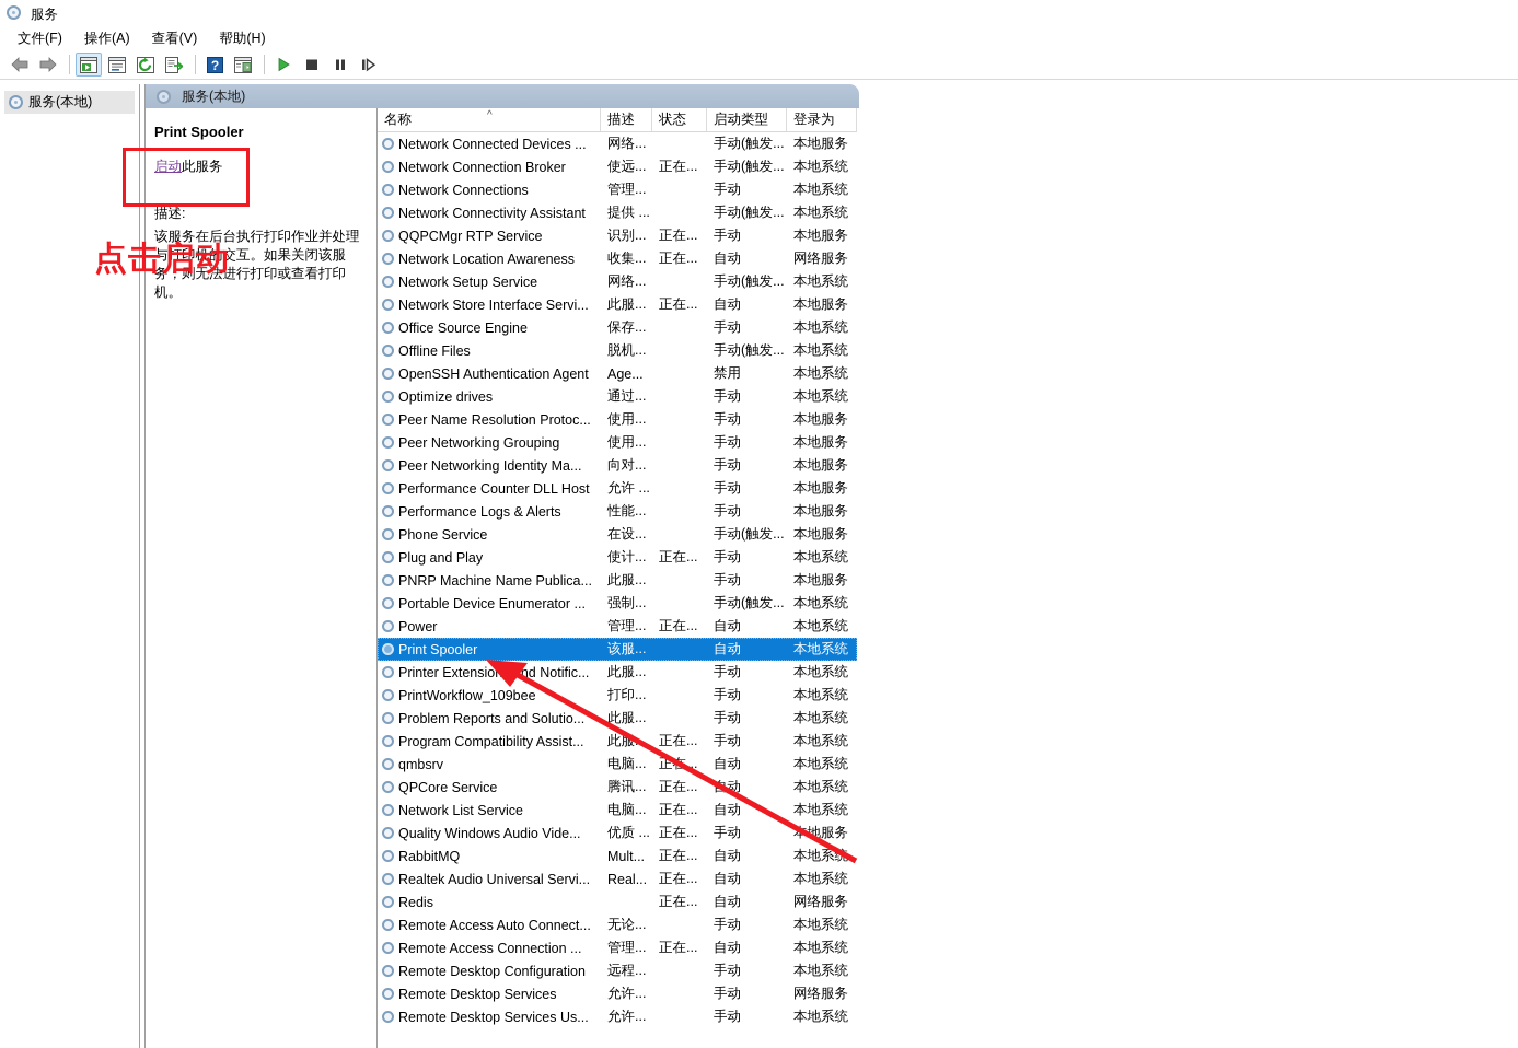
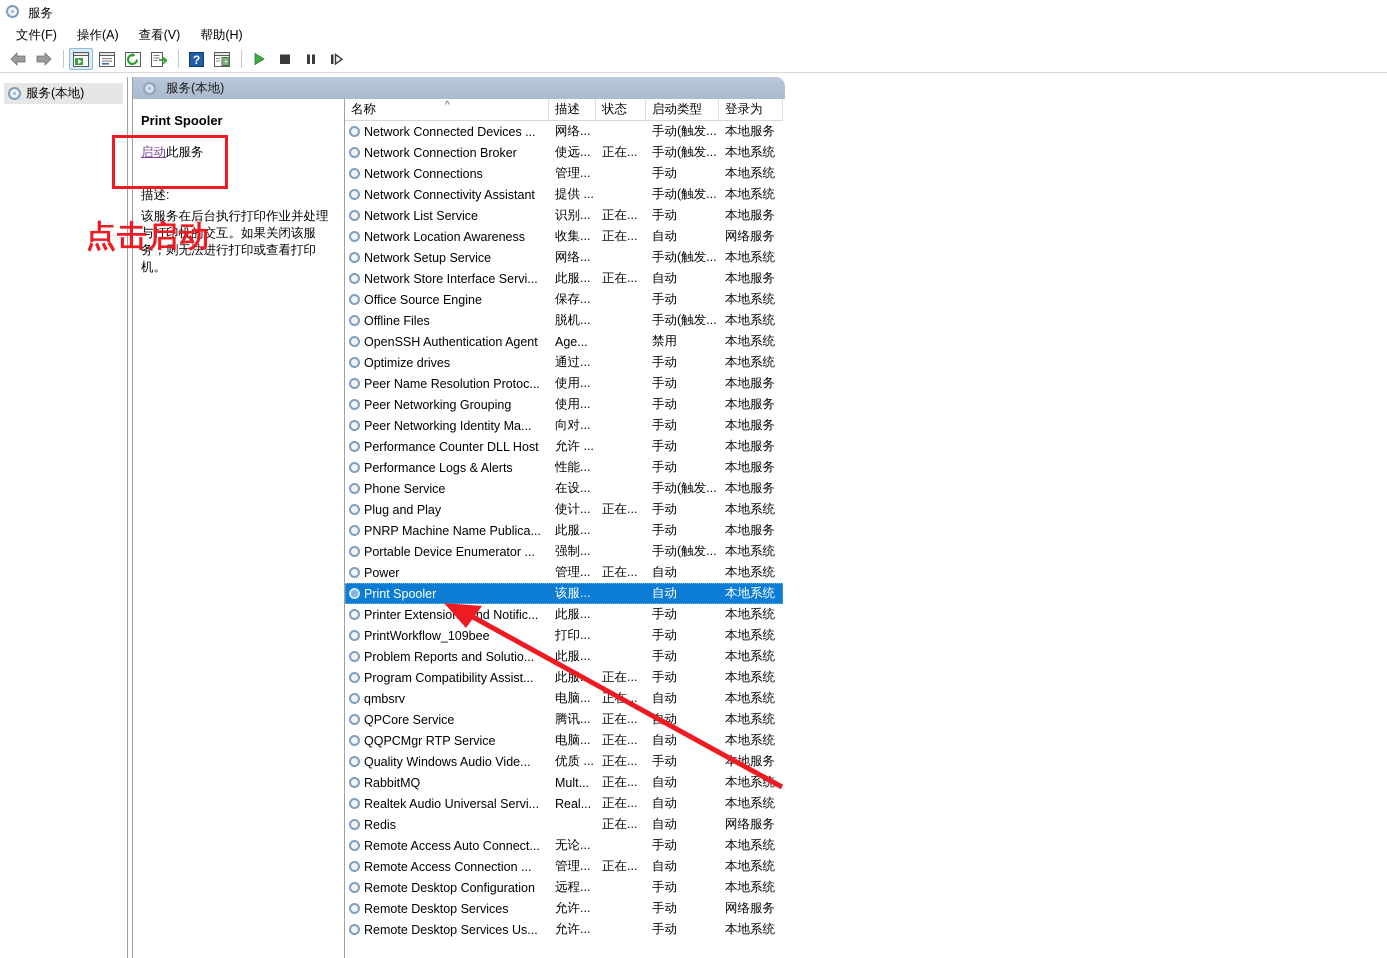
  服务
  文件(F)
  操作(A)
  查看(V)
  帮助(H)
  ?
  服务(本地)
  服务(本地)
  Print Spooler
  启动此服务
  描述:
  该服务在后台执行打印作业并处理与打印机的交互。如果关闭该服务，则无法进行打印或查看打印机。
  名称
  ^
  描述
  状态
  启动类型
  登录为
  Network Connected Devices ...
  网络...
  手动(触发...
  本地服务
  Network Connection Broker
  使远...
  正在...
  手动(触发...
  本地系统
  Network Connections
  管理...
  手动
  本地系统
  Network Connectivity Assistant
  提供 ...
  手动(触发...
  本地系统
- QQPCMgr RTP Service
+ Network List Service
  识别...
  正在...
  手动
  本地服务
  Network Location Awareness
  收集...
  正在...
  自动
  网络服务
  Network Setup Service
  网络...
  手动(触发...
  本地系统
  Network Store Interface Servi...
  此服...
  正在...
  自动
  本地服务
  Office Source Engine
  保存...
  手动
  本地系统
  Offline Files
  脱机...
  手动(触发...
  本地系统
  OpenSSH Authentication Agent
  Age...
  禁用
  本地系统
  Optimize drives
  通过...
  手动
  本地系统
  Peer Name Resolution Protoc...
  使用...
  手动
  本地服务
  Peer Networking Grouping
  使用...
  手动
  本地服务
  Peer Networking Identity Ma...
  向对...
  手动
  本地服务
  Performance Counter DLL Host
  允许 ...
  手动
  本地服务
  Performance Logs & Alerts
  性能...
  手动
  本地服务
  Phone Service
  在设...
  手动(触发...
  本地服务
  Plug and Play
  使计...
  正在...
  手动
  本地系统
  PNRP Machine Name Publica...
  此服...
  手动
  本地服务
  Portable Device Enumerator ...
  强制...
  手动(触发...
  本地系统
  Power
  管理...
  正在...
  自动
  本地系统
  Print Spooler
  该服...
  自动
  本地系统
  Printer Extensiond Notific...
  此服...
  手动
  本地系统
  PrintWorkflow_109bee
  打印...
  手动
  本地系统
  Problem Reports and Solutio...
  此服...
  手动
  本地系统
  Program Compatibility Assist...
  正在...
  手动
  本地系统
  qmbsrv
  电脑...
  正...
  自动
  本地系统
  QPCore Service
  腾讯...
  正在...
  本地系统
- Network List Service
+ QQPCMgr RTP Service
  电脑...
  正在...
  自动
  本地系统
  Quality Windows Audio Vide...
  优质 ...
  正在...
  手动
  地服务
  RabbitMQ
  Mult...
  正在...
  自动
  本地系
  Realtek Audio Universal Servi...
  Real...
  正在...
  自动
  本地系统
  Redis
  正在...
  自动
  网络服务
  Remote Access Auto Connect...
  无论...
  手动
  本地系统
  Remote Access Connection ...
  管理...
  正在...
  自动
  本地系统
  Remote Desktop Configuration
  远程...
  手动
  本地系统
  Remote Desktop Services
  允许...
  手动
  网络服务
  Remote Desktop Services Us...
  允许...
  手动
  本地系统
  点击启动
